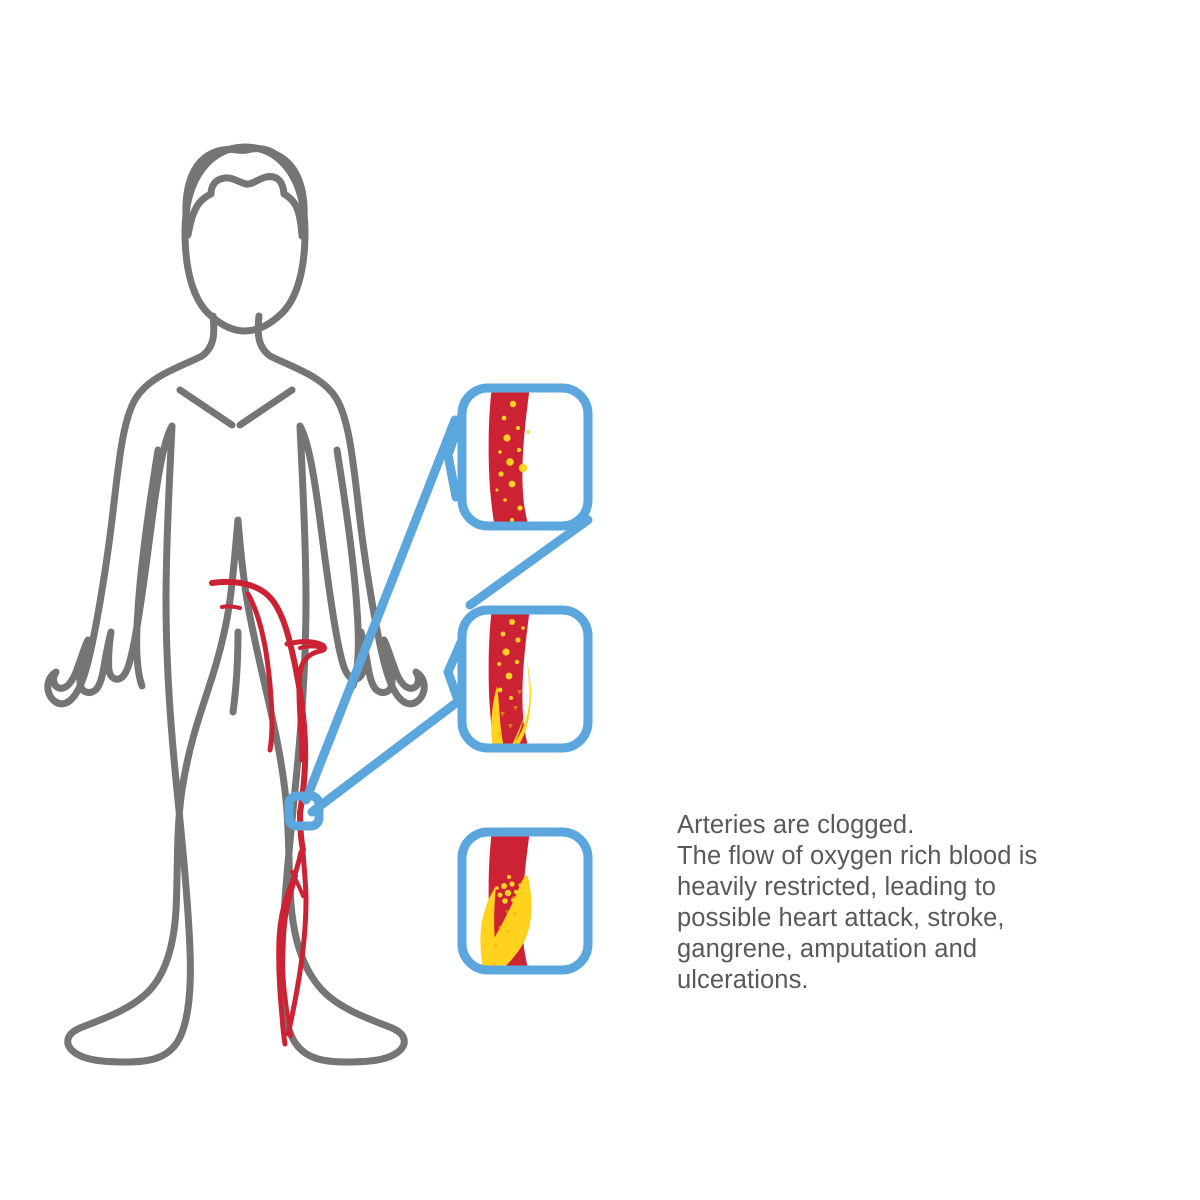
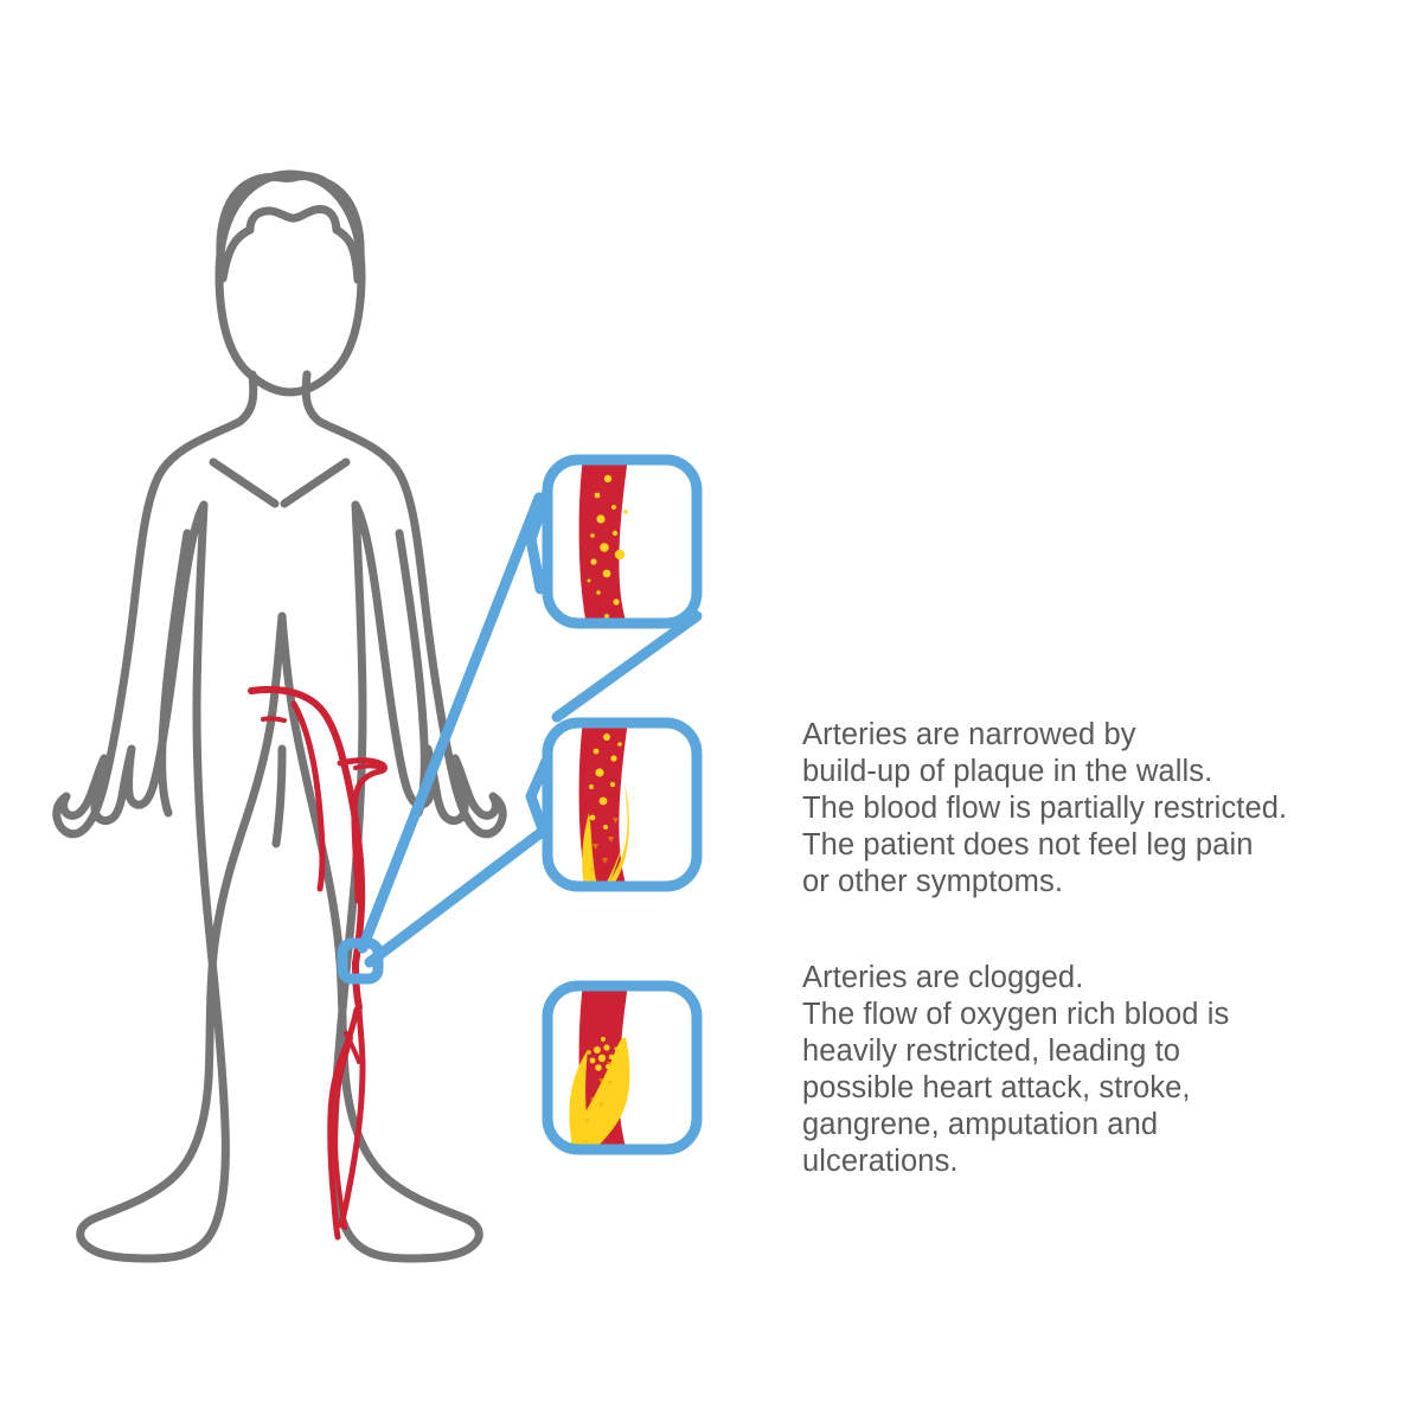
+ Arteries are narrowed by
+ build-up of plaque in the walls.
+ The blood flow is partially restricted.
+ The patient does not feel leg pain
+ or other symptoms.
  Arteries are clogged.
  The flow of oxygen rich blood is
  heavily restricted, leading to
  possible heart attack, stroke,
  gangrene, amputation and
  ulcerations.
